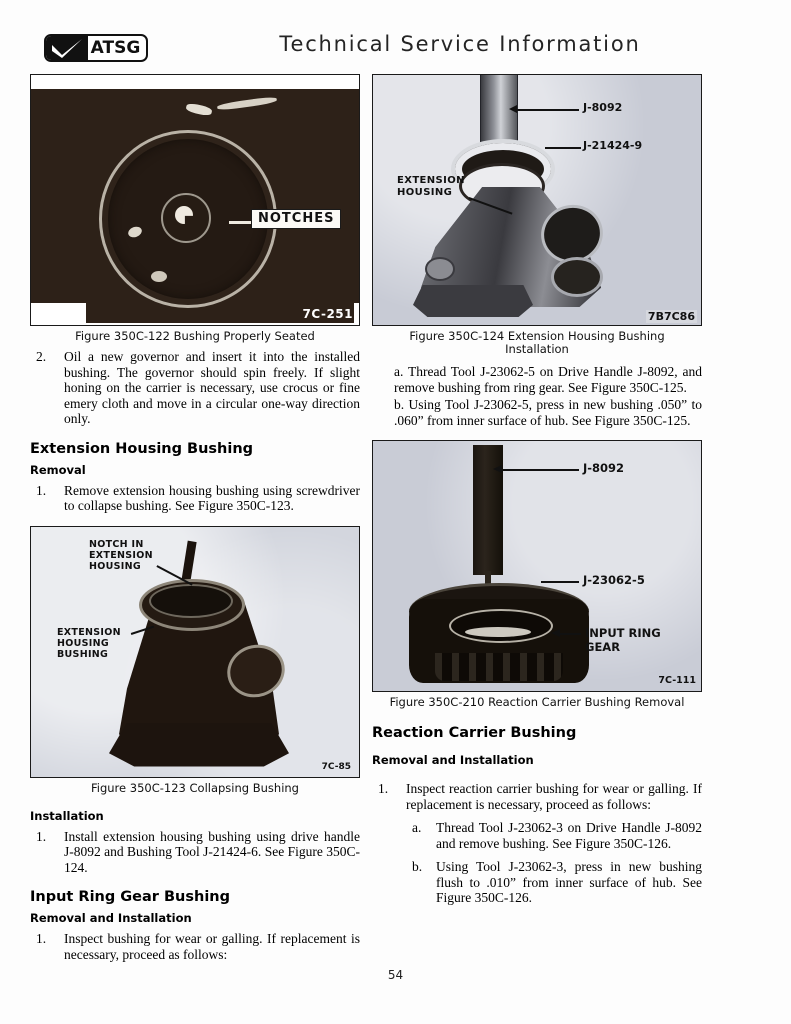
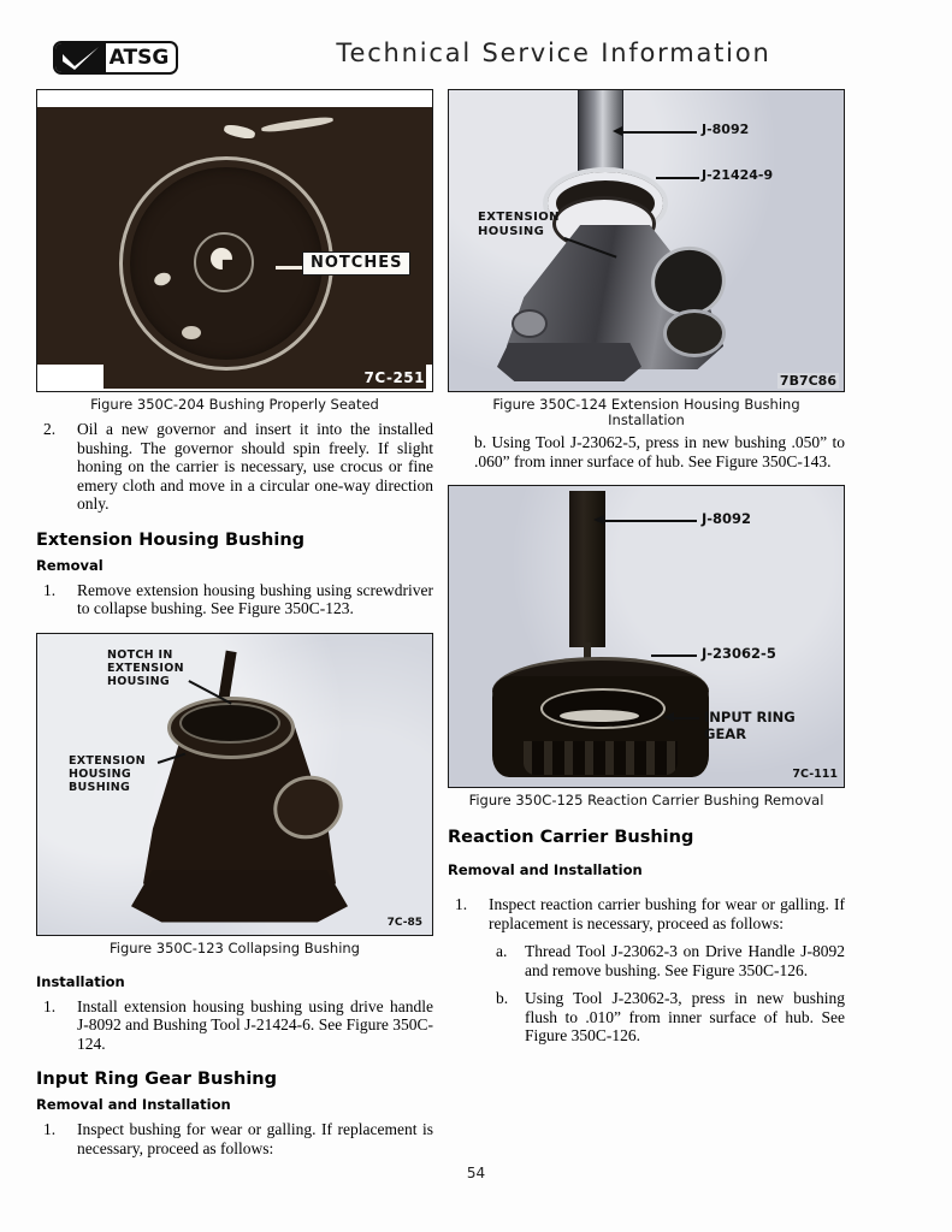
  ATSG
  Technical Service Information
  NOTCHES
  7C-251
- Figure 350C-122 Bushing Properly Seated
+ Figure 350C-204 Bushing Properly Seated
  2.
  Oil a new governor and insert it into the installed bushing. The governor should spin freely. If slight honing on the carrier is necessary, use crocus or fine emery cloth and move in a circular one-way direction only.
  Extension Housing Bushing
  Removal
  1.
  Remove extension housing bushing using screwdriver to collapse bushing. See Figure 350C-123.
  NOTCH IN
  EXTENSION
  HOUSING
  EXTENSION
  HOUSING
  BUSHING
  7C-85
  Figure 350C-123 Collapsing Bushing
  Installation
  1.
  Install extension housing bushing using drive handle J-8092 and Bushing Tool J-21424-6. See Figure 350C-124.
  Input Ring Gear Bushing
  Removal and Installation
  1.
  Inspect bushing for wear or galling. If replacement is necessary, proceed as follows:
  J-8092
  J-21424-9
  EXTENSION
  HOUSING
  7B7C86
  Figure 350C-124 Extension Housing Bushing
  Installation
- a. Thread Tool J-23062-5 on Drive Handle J-8092, and remove bushing from ring gear. See Figure 350C-125.
- b. Using Tool J-23062-5, press in new bushing .050” to .060” from inner surface of hub. See Figure 350C-125.
+ b. Using Tool J-23062-5, press in new bushing .050” to .060” from inner surface of hub. See Figure 350C-143.
  J-8092
  J-23062-5
  INPUT RING
  GEAR
  7C-111
- Figure 350C-210 Reaction Carrier Bushing Removal
+ Figure 350C-125 Reaction Carrier Bushing Removal
  Reaction Carrier Bushing
  Removal and Installation
  1.
  Inspect reaction carrier bushing for wear or galling. If replacement is necessary, proceed as follows:
  a.
  Thread Tool J-23062-3 on Drive Handle J-8092 and remove bushing. See Figure 350C-126.
  b.
  Using Tool J-23062-3, press in new bushing flush to .010” from inner surface of hub. See Figure 350C-126.
  54
